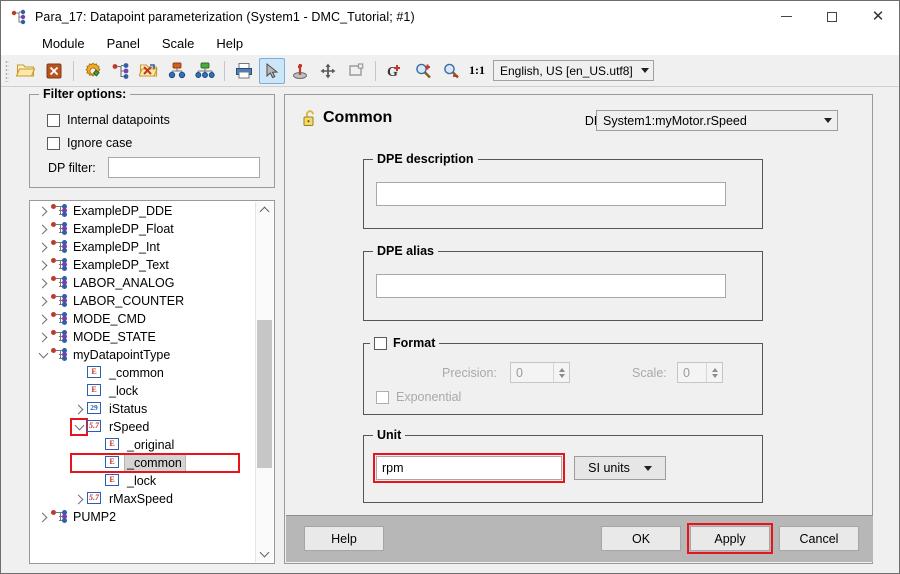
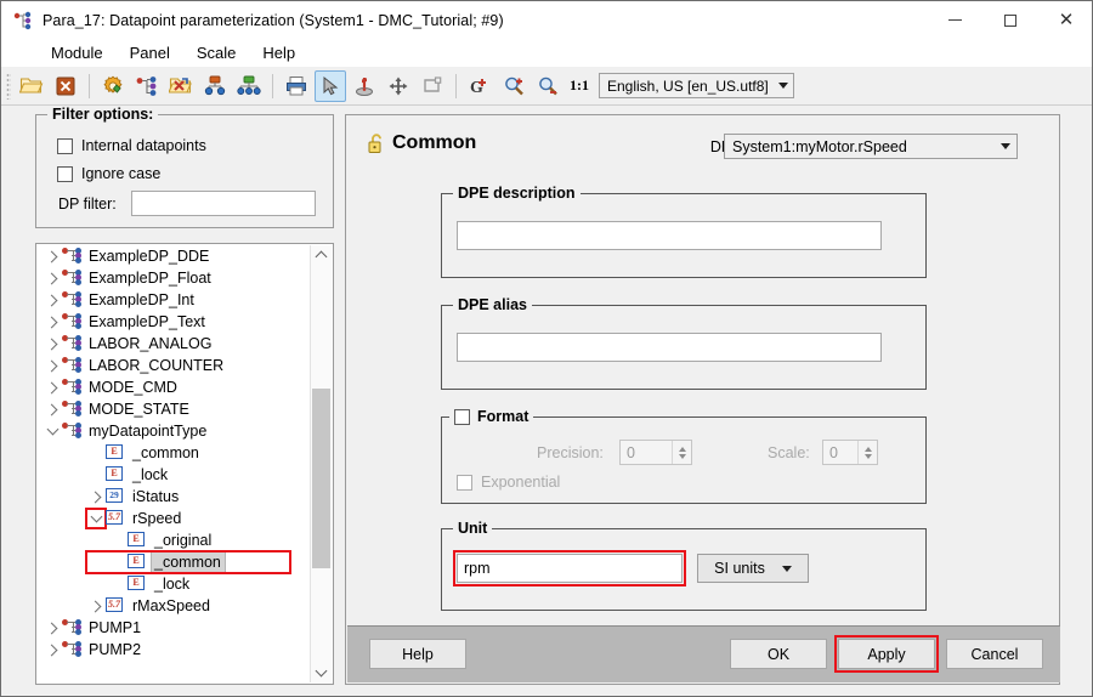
- Para_17: Datapoint parameterization (System1 - DMC_Tutorial; #1)
+ Para_17: Datapoint parameterization (System1 - DMC_Tutorial; #9)
  ✕
  Module
  Panel
  Scale
  Help
  G
  1:1
  English, US [en_US.utf8]
  Filter options:
  Internal datapoints
  Ignore case
  DP filter:
  ExampleDP_DDE
  ExampleDP_Float
  ExampleDP_Int
  ExampleDP_Text
  LABOR_ANALOG
  LABOR_COUNTER
  MODE_CMD
  MODE_STATE
  myDatapointType
  E
  _common
  E
  _lock
  29
  iStatus
  5.7
  rSpeed
  E
  _original
  E
  _common
  E
  _lock
  5.7
  rMaxSpeed
+ PUMP1
  PUMP2
  Common
  System1:myMotor.rSpeed
  DPE description
  DPE alias
  Format
  Precision:
  0
  Scale:
  0
  Exponential
  Unit
  rpm
  SI units
  Help
  OK
  Apply
  Cancel
